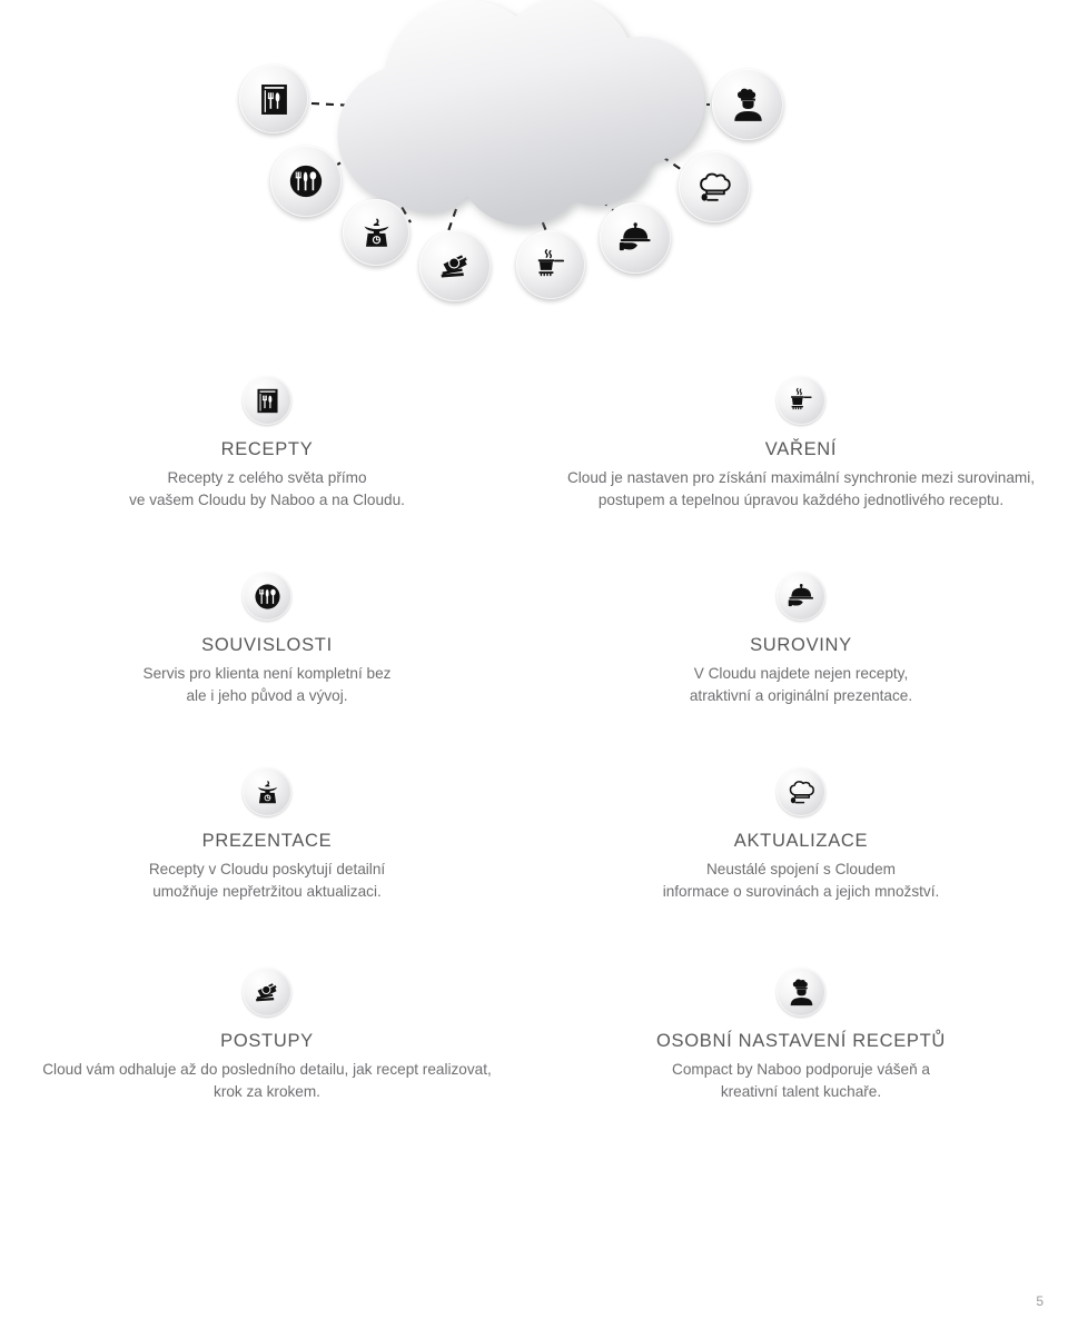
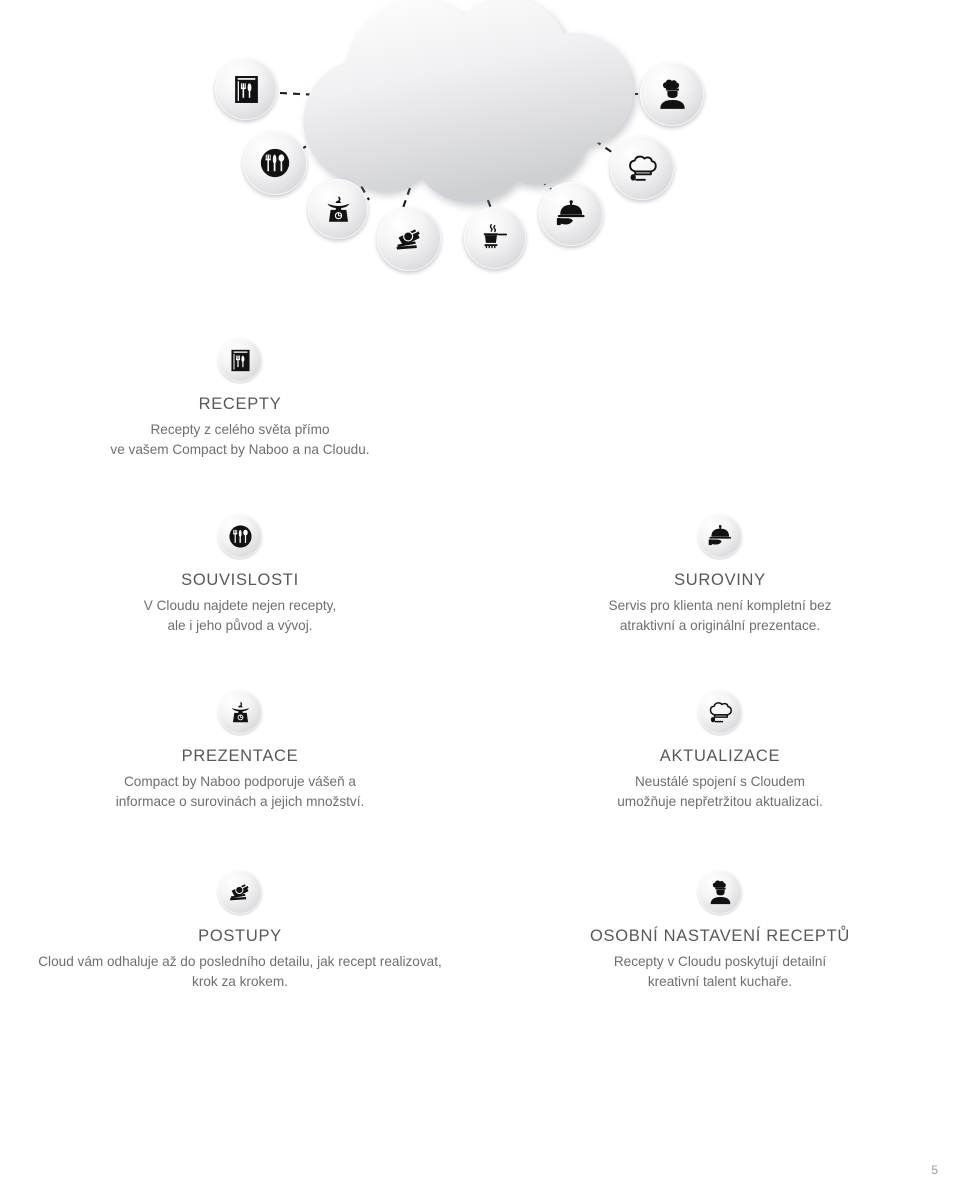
  RECEPTY
  Recepty z celého světa přímo
- ve vašem Cloudu by Naboo a na Cloudu.
+ ve vašem Compact by Naboo a na Cloudu.
- VAŘENÍ
- Cloud je nastaven pro získání maximální synchronie mezi surovinami,
- postupem a tepelnou úpravou každého jednotlivého receptu.
  SOUVISLOSTI
- Servis pro klienta není kompletní bez
+ V Cloudu najdete nejen recepty,
  ale i jeho původ a vývoj.
  SUROVINY
- V Cloudu najdete nejen recepty,
+ Servis pro klienta není kompletní bez
  atraktivní a originální prezentace.
  PREZENTACE
- Recepty v Cloudu poskytují detailní
+ Compact by Naboo podporuje vášeň a
- umožňuje nepřetržitou aktualizaci.
+ informace o surovinách a jejich množství.
  AKTUALIZACE
  Neustálé spojení s Cloudem
- informace o surovinách a jejich množství.
+ umožňuje nepřetržitou aktualizaci.
  POSTUPY
  Cloud vám odhaluje až do posledního detailu, jak recept realizovat,
  krok za krokem.
  OSOBNÍ NASTAVENÍ RECEPTŮ
- Compact by Naboo podporuje vášeň a
+ Recepty v Cloudu poskytují detailní
  kreativní talent kuchaře.
  5
